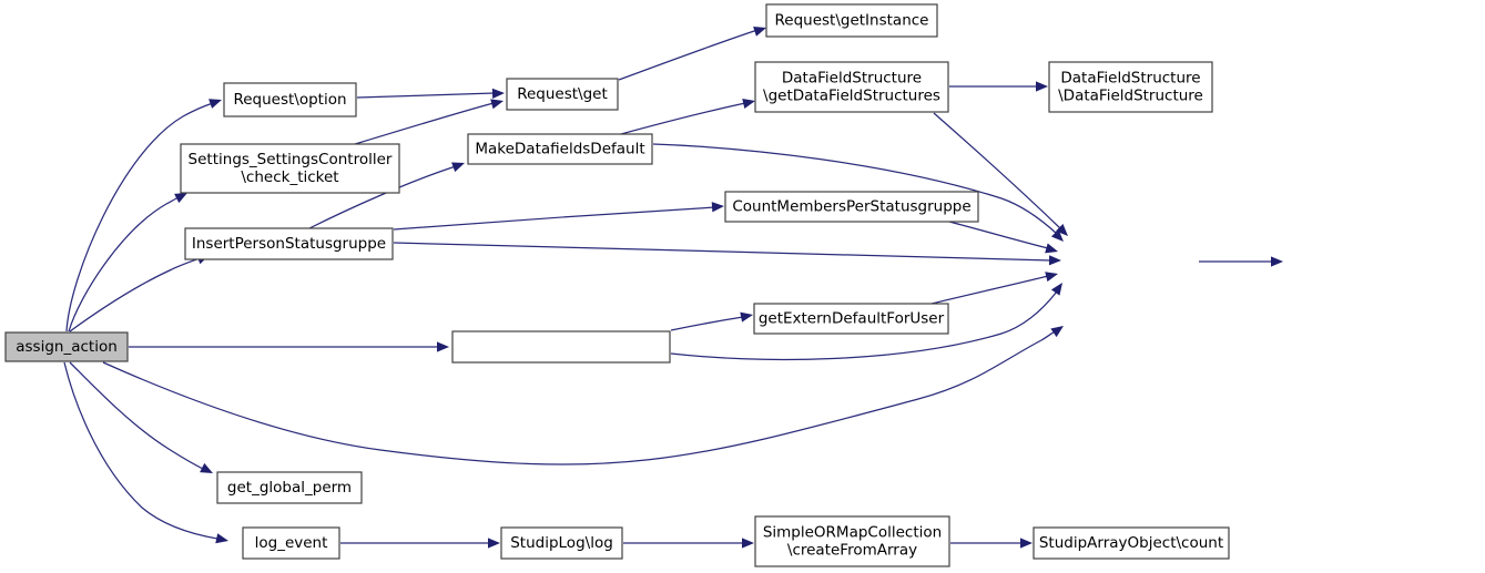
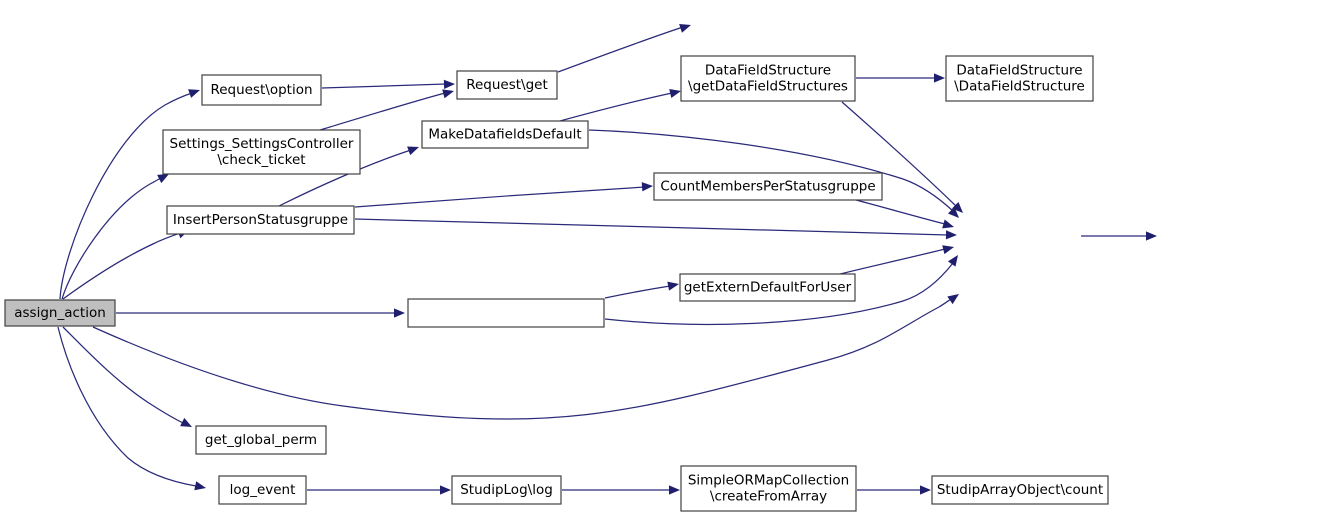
  assign_action
  Request\option
  Settings_SettingsController
  \check_ticket
  InsertPersonStatusgruppe
  get_global_perm
  log_event
  Request\get
  MakeDatafieldsDefault
  CountMembersPerStatusgruppe
  getExternDefaultForUser
- Request\getInstance
  DataFieldStructure
  \getDataFieldStructures
  DataFieldStructure
  \DataFieldStructure
  StudipLog\log
  SimpleORMapCollection
  \createFromArray
  StudipArrayObject\count
